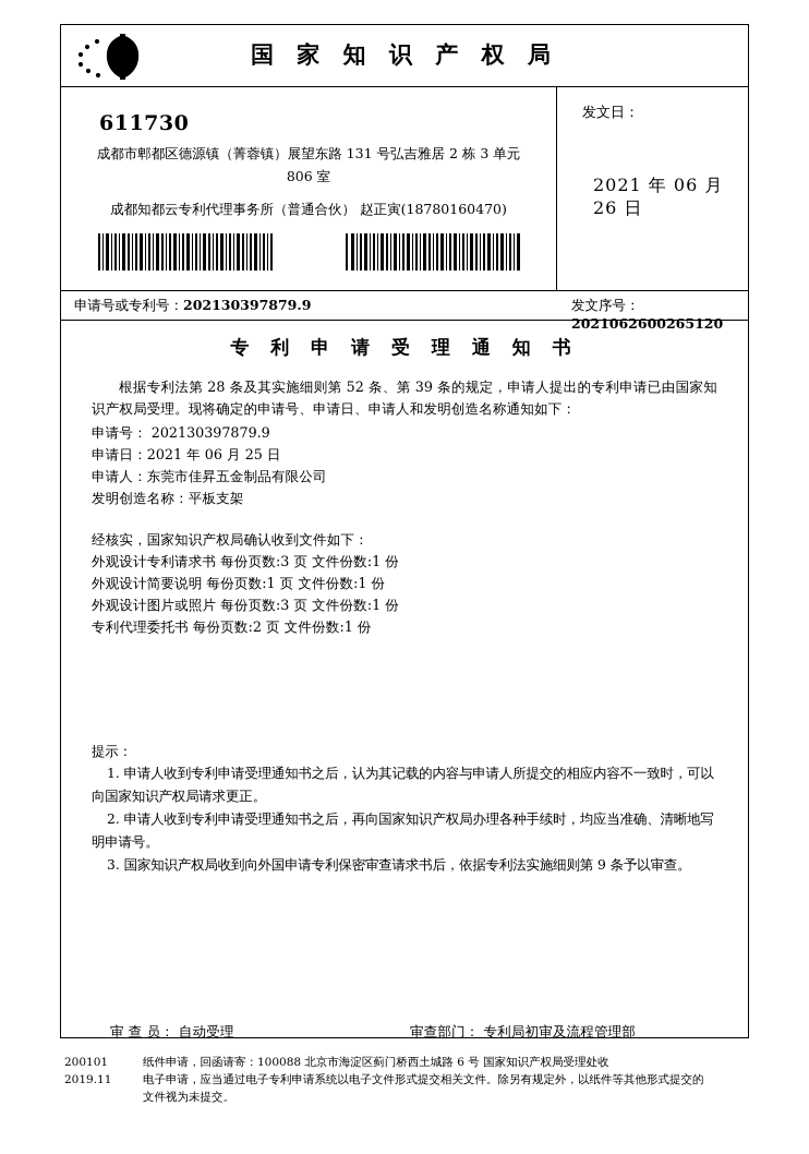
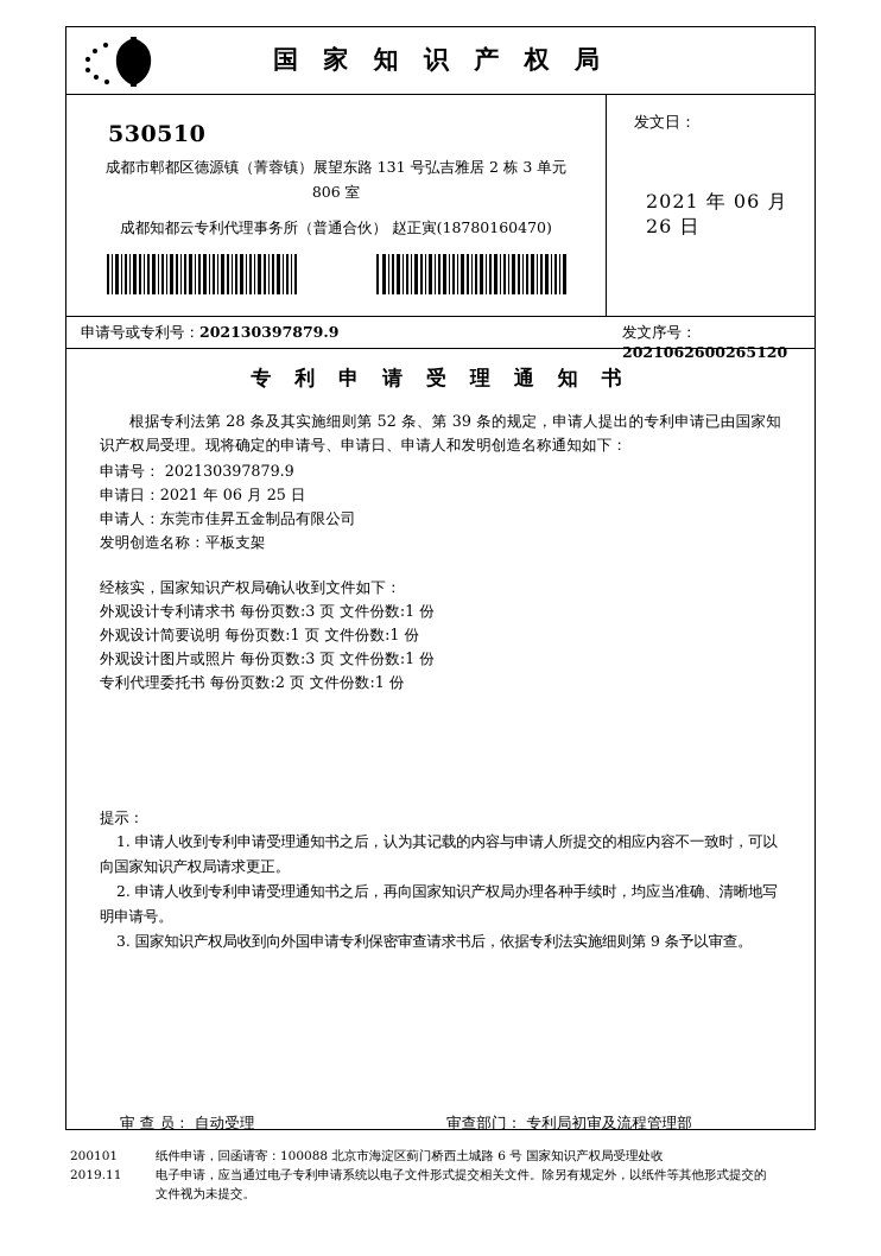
  国 家 知 识 产 权 局
- 611730
+ 530510
  成都市郫都区德源镇（菁蓉镇）展望东路 131 号弘吉雅居 2 栋 3 单元
  806 室
  成都知都云专利代理事务所（普通合伙） 赵正寅(18780160470)
  发文日：
  2021 年 06 月 26 日
  申请号或专利号：202130397879.9
  发文序号：2021062600265120
  专 利 申 请 受 理 通 知 书
  根据专利法第 28 条及其实施细则第 52 条、第 39 条的规定，申请人提出的专利申请已由国家知识产权局受理。现将确定的申请号、申请日、申请人和发明创造名称通知如下：
  申请号： 202130397879.9
  申请日：2021 年 06 月 25 日
  申请人：东莞市佳昇五金制品有限公司
  发明创造名称：平板支架
  经核实，国家知识产权局确认收到文件如下：
  外观设计专利请求书 每份页数:3 页 文件份数:1 份
  外观设计简要说明 每份页数:1 页 文件份数:1 份
  外观设计图片或照片 每份页数:3 页 文件份数:1 份
  专利代理委托书 每份页数:2 页 文件份数:1 份
  提示：
  1. 申请人收到专利申请受理通知书之后，认为其记载的内容与申请人所提交的相应内容不一致时，可以向国家知识产权局请求更正。
  2. 申请人收到专利申请受理通知书之后，再向国家知识产权局办理各种手续时，均应当准确、清晰地写明申请号。
  3. 国家知识产权局收到向外国申请专利保密审查请求书后，依据专利法实施细则第 9 条予以审查。
  审 查 员： 自动受理
  审查部门： 专利局初审及流程管理部
  200101
  2019.11
  纸件申请，回函请寄：100088 北京市海淀区蓟门桥西土城路 6 号 国家知识产权局受理处收
  电子申请，应当通过电子专利申请系统以电子文件形式提交相关文件。除另有规定外，以纸件等其他形式提交的
  文件视为未提交。
